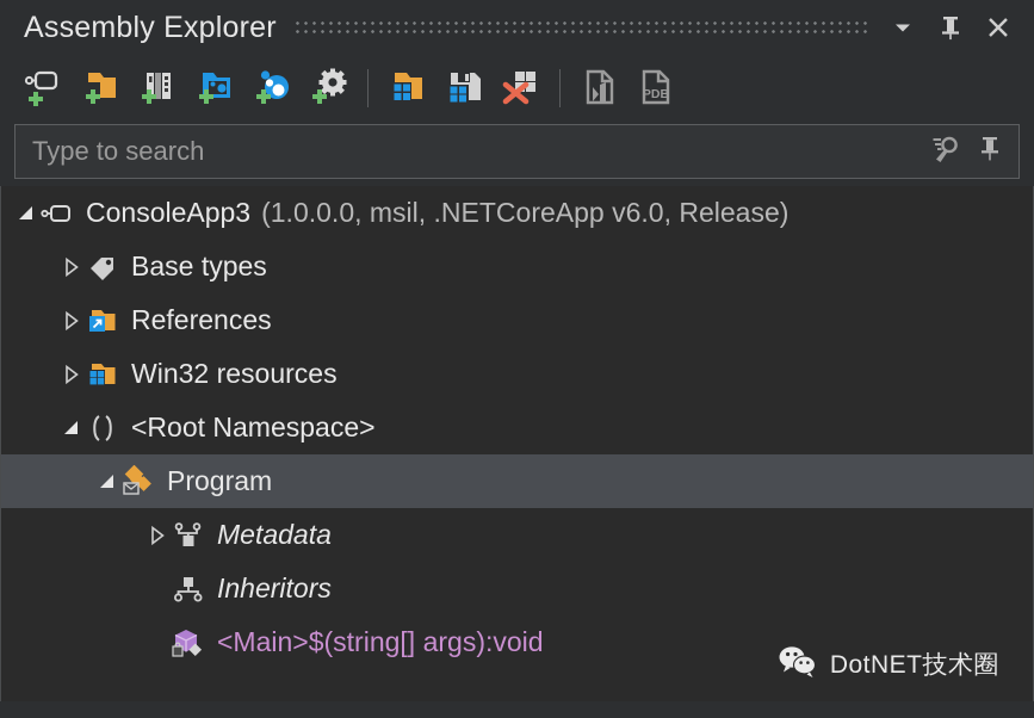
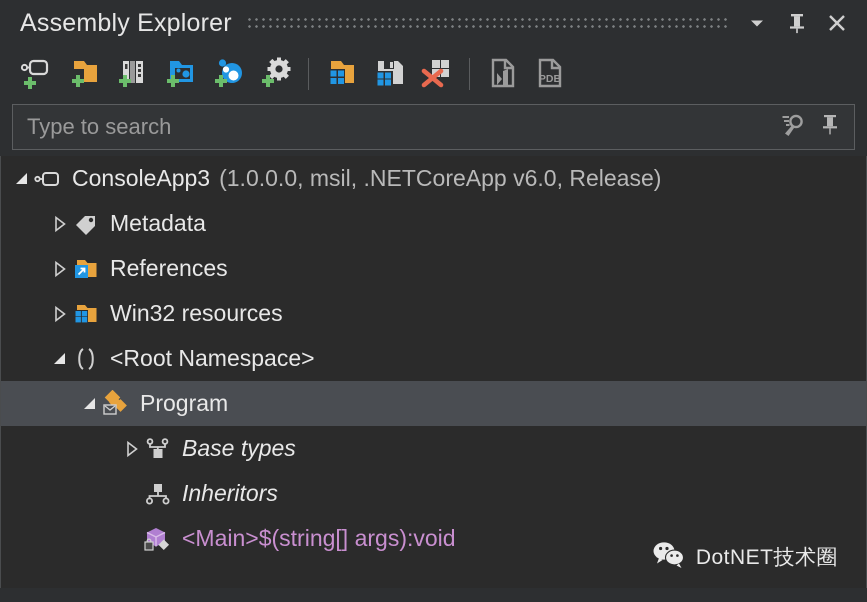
  Assembly Explorer
  PDB
  Type to search
  ConsoleApp3
  (1.0.0.0, msil, .NETCoreApp v6.0, Release)
- Base types
+ Metadata
  References
  Win32 resources
  <Root Namespace>
  Program
- Metadata
+ Base types
  Inheritors
  <Main>$(string[] args):void
  DotNET技术圈
